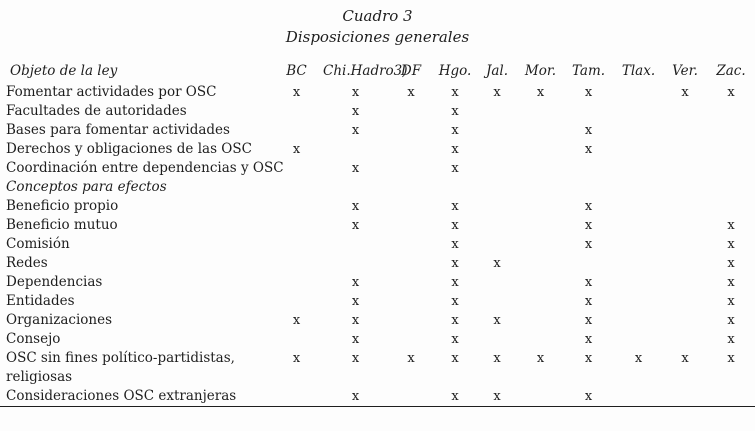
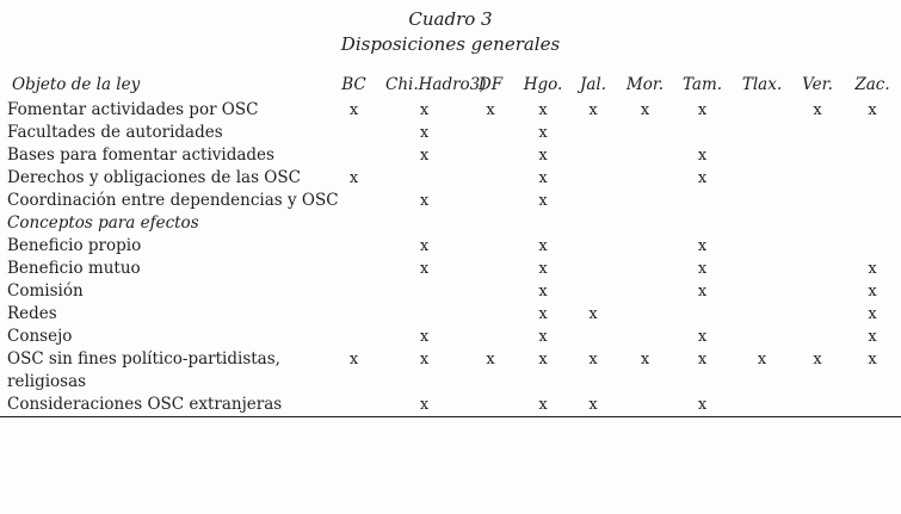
  Cuadro 3
  Disposiciones generales
  Objeto de la ley	BC	Chi.Hadro3	DF	Hgo.	Jal.	Mor.	Tam.	Tlax.	Ver.	Zac.
  Fomentar actividades por OSC	x	x	x	x	x	x	x		x	x
  Facultades de autoridades		x		x
  Bases para fomentar actividades		x		x			x
  Derechos y obligaciones de las OSC	x			x			x
  Coordinación entre dependencias y OSC		x		x
  Conceptos para efectos
  Beneficio propio		x		x			x
  Beneficio mutuo		x		x			x			x
  Comisión				x			x			x
  Redes				x	x					x
- Dependencias		x		x			x			x
- Entidades		x		x			x			x
- Organizaciones	x	x		x	x		x			x
  Consejo		x		x			x			x
  OSC sin fines político-partidistas,religiosas	x	x	x	x	x	x	x	x	x	x
  Consideraciones OSC extranjeras		x		x	x		x
